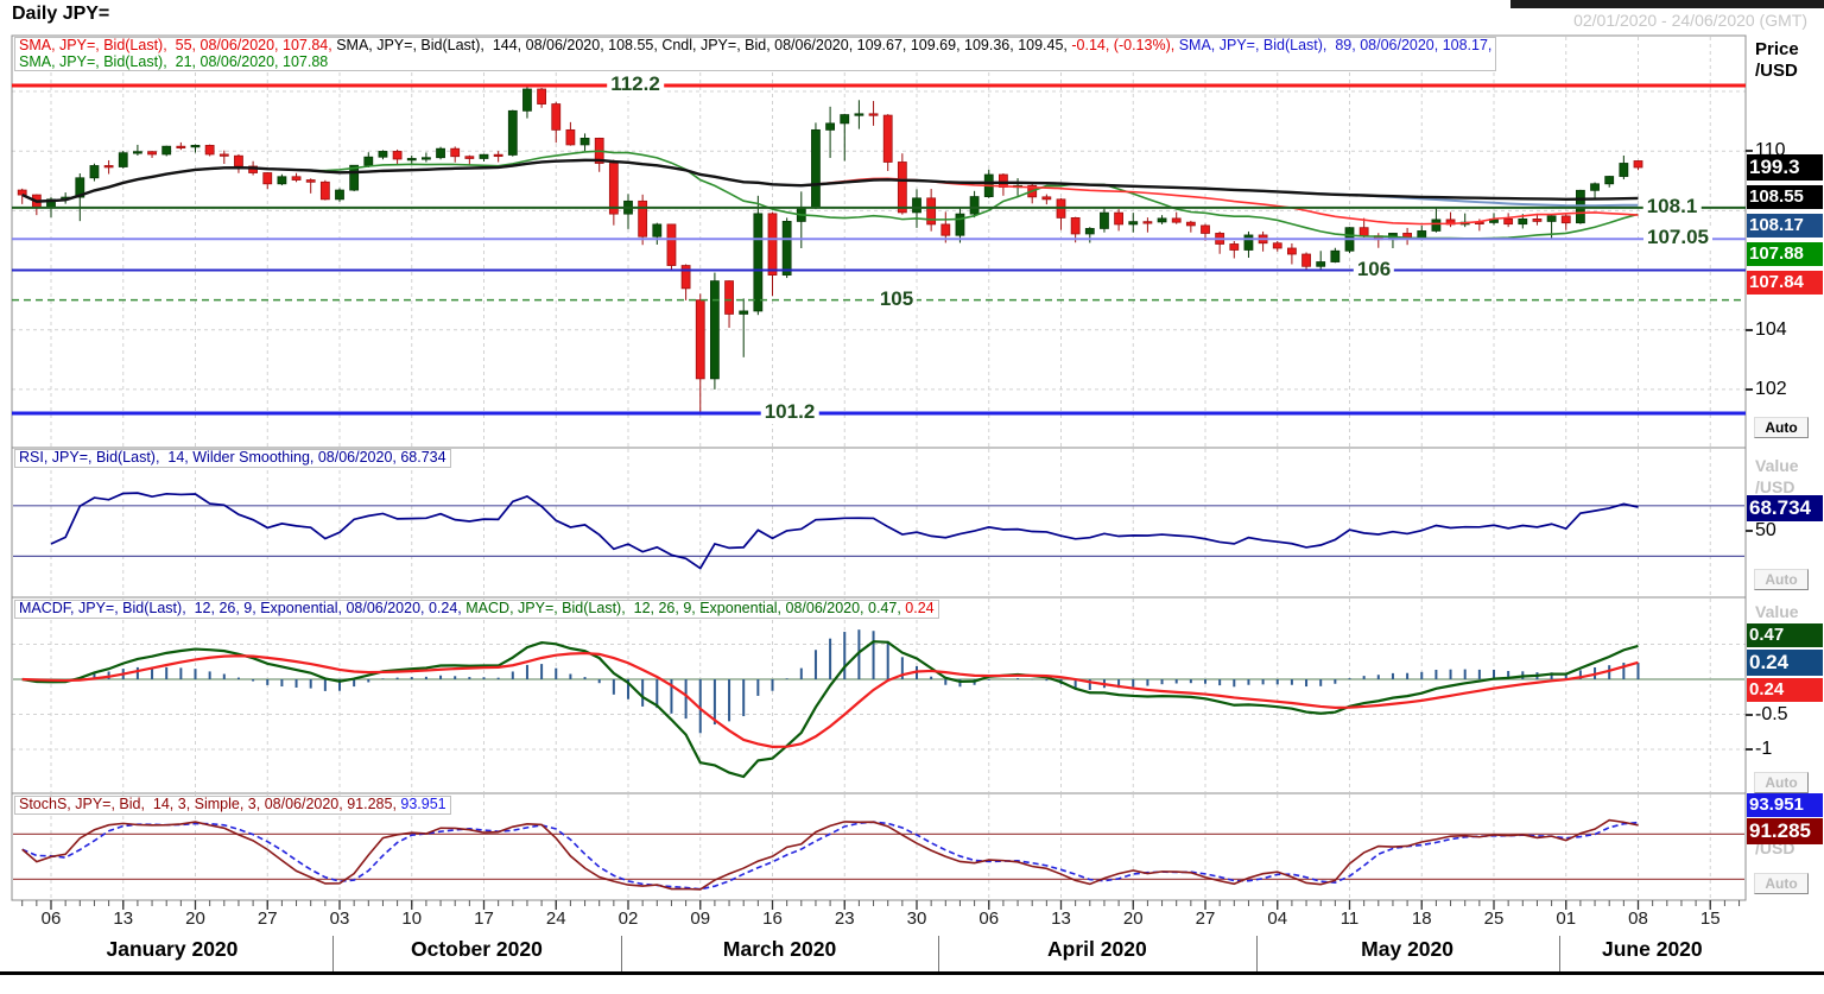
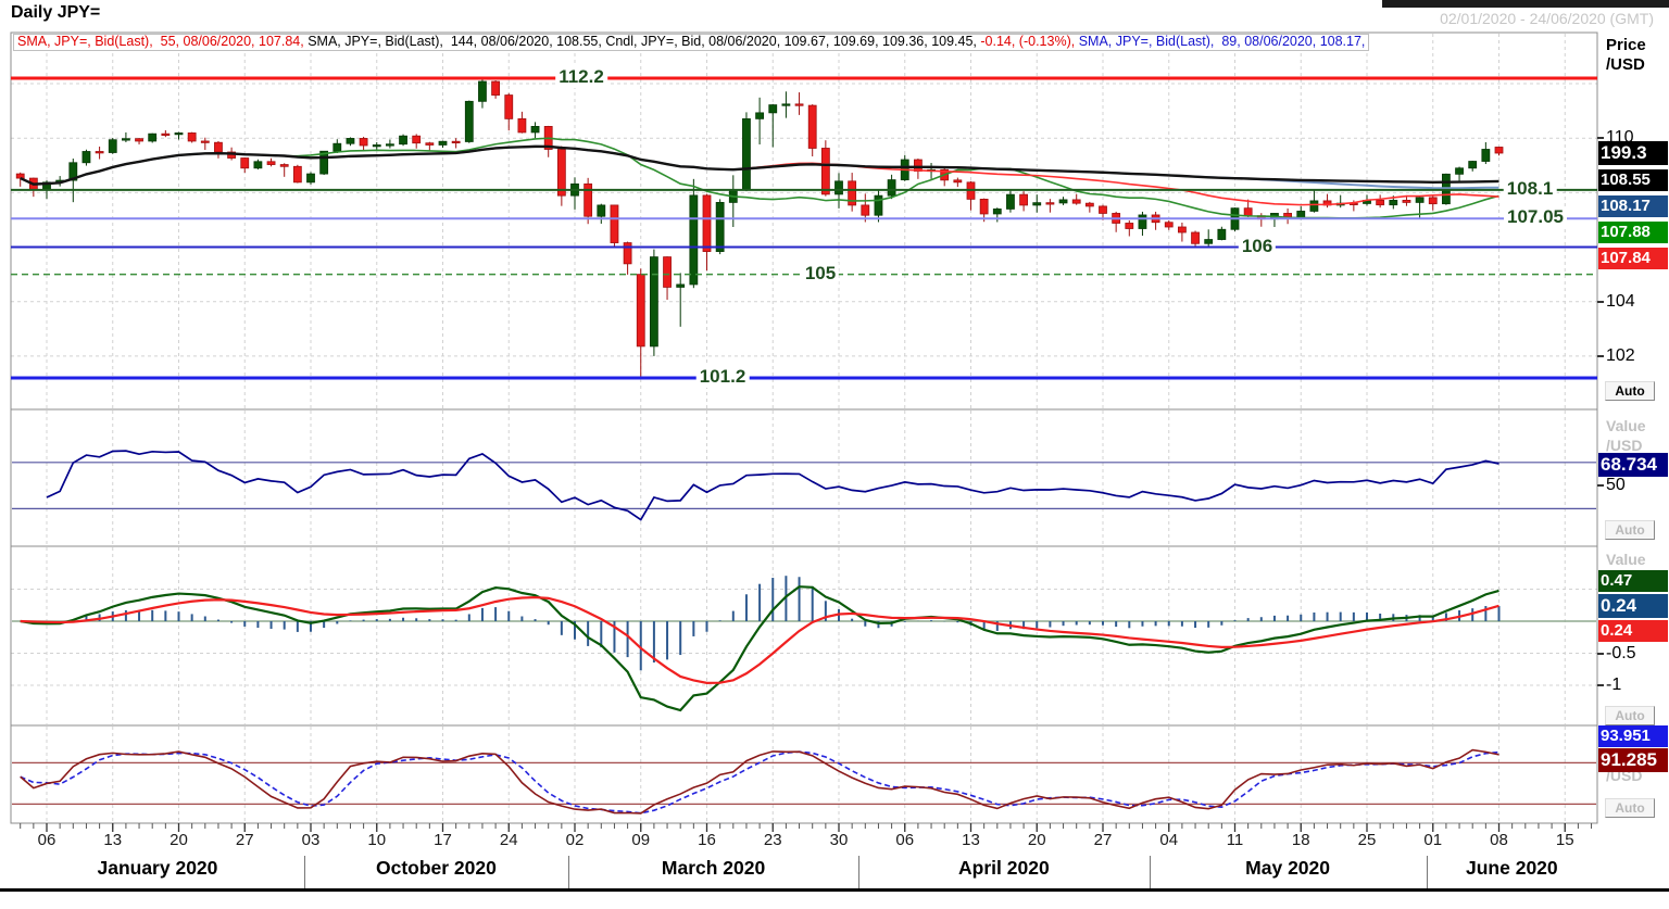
  Daily JPY=
  02/01/2020 - 24/06/2020 (GMT)
  112.2
  108.1
  107.05
  106
  105
  101.2
  06
  13
  20
  27
  03
  10
  17
  24
  02
  09
  16
  23
  30
  06
  13
  20
  27
  04
  11
  18
  25
  01
  08
  15
  January 2020
  October 2020
  March 2020
  April 2020
  May 2020
  June 2020
  SMA, JPY=, Bid(Last), 55, 08/06/2020, 107.84, SMA, JPY=, Bid(Last), 144, 08/06/2020, 108.55, Cndl, JPY=, Bid, 08/06/2020, 109.67, 109.69, 109.36, 109.45, -0.14, (-0.13%), SMA, JPY=, Bid(Last), 89, 08/06/2020, 108.17,
- SMA, JPY=, Bid(Last), 21, 08/06/2020, 107.88
- RSI, JPY=, Bid(Last), 14, Wilder Smoothing, 08/06/2020, 68.734
- MACDF, JPY=, Bid(Last), 12, 26, 9, Exponential, 08/06/2020, 0.24, MACD, JPY=, Bid(Last), 12, 26, 9, Exponential, 08/06/2020, 0.47, 0.24
- StochS, JPY=, Bid, 14, 3, Simple, 3, 08/06/2020, 91.285, 93.951
  Price
  /USD
  Value
  /USD
  Value
  /USD
  110
  104
  102
  50
  -0.5
  -1
  199.3
  108.55
  108.17
  107.88
  107.84
  68.734
  0.47
  0.24
  0.24
  93.951
  91.285
  Auto
  Auto
  Auto
  Auto
